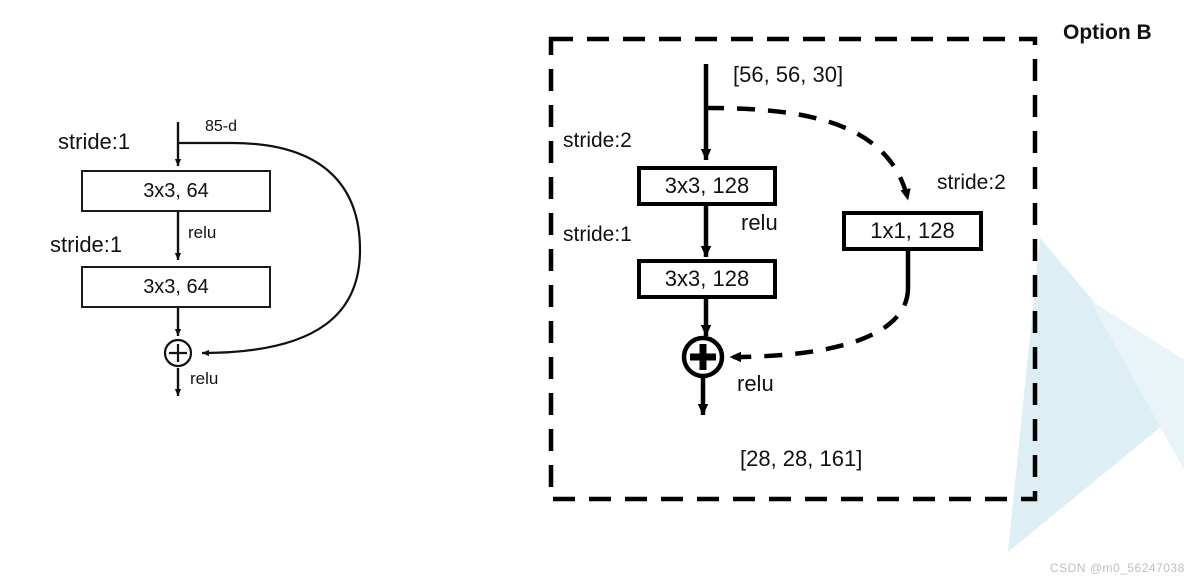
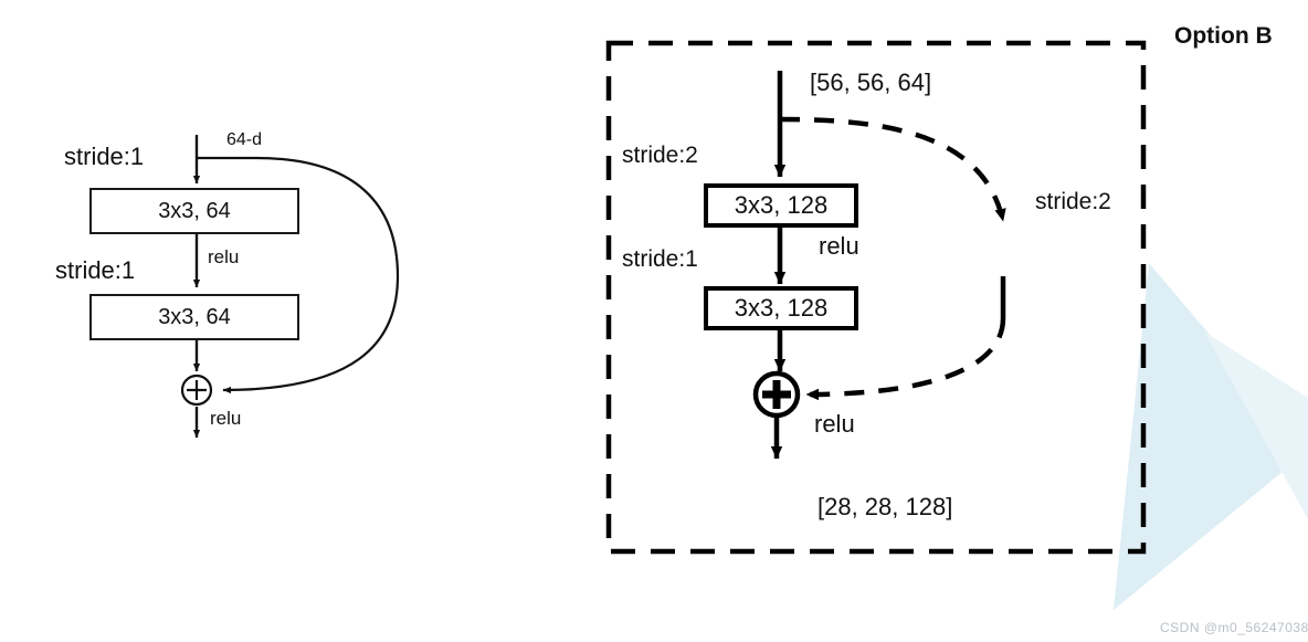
  stride:1
- 85-d
+ 64-d
  3x3, 64
  relu
  stride:1
  3x3, 64
  relu
  Option B
- [56, 56, 30]
+ [56, 56, 64]
  stride:2
  3x3, 128
  relu
  stride:1
  3x3, 128
  stride:2
- 1x1, 128
  relu
- [28, 28, 161]
+ [28, 28, 128]
  CSDN @m0_56247038
